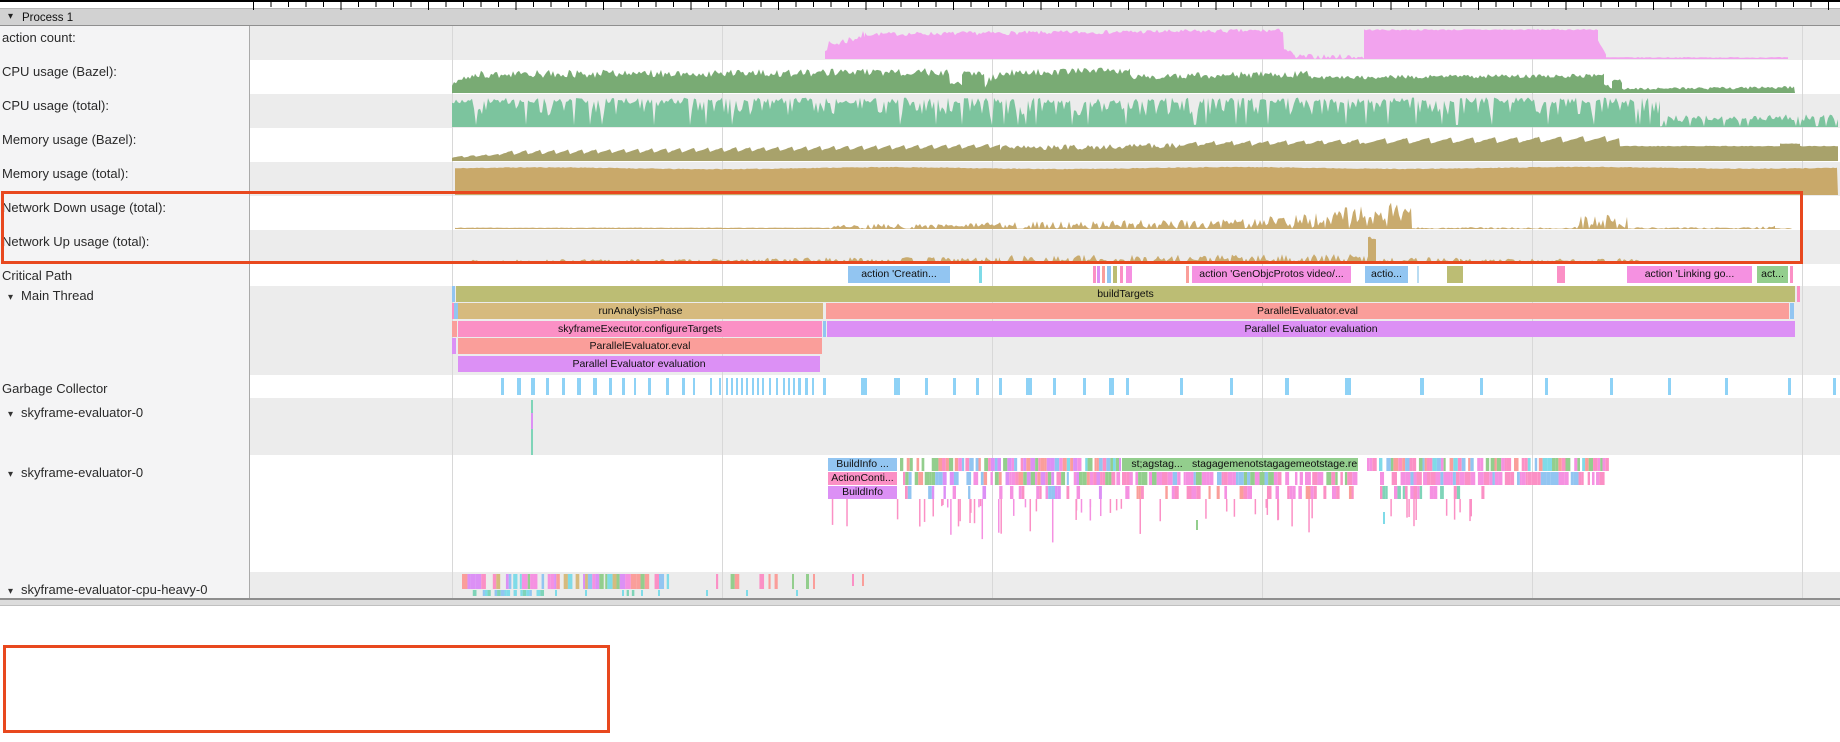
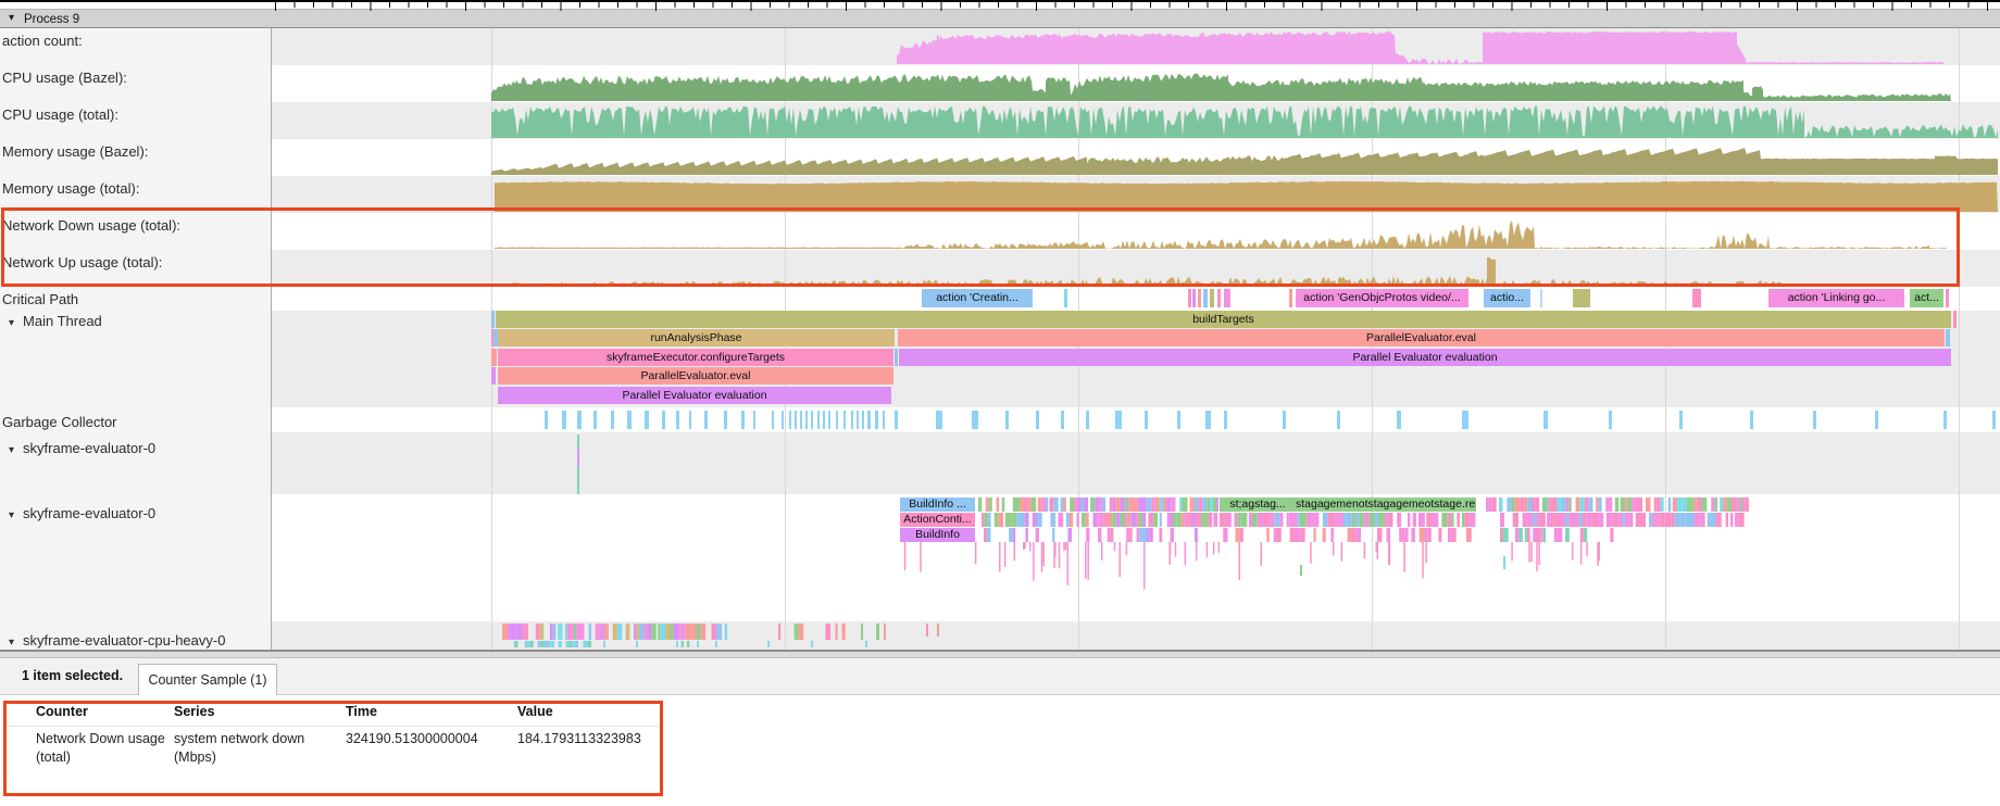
  ▾
- Process 1
+ Process 9
  action count:
  CPU usage (Bazel):
  CPU usage (total):
  Memory usage (Bazel):
  Memory usage (total):
  Network Down usage (total):
  Network Up usage (total):
  Critical Path
  ▾ Main Thread
  Garbage Collector
  ▾ skyframe-evaluator-0
  ▾ skyframe-evaluator-0
  ▾ skyframe-evaluator-cpu-heavy-0
  action 'Creatin...
  action 'GenObjcProtos video/...
  actio...
  action 'Linking go...
  act...
  buildTargets
  runAnalysisPhase
  ParallelEvaluator.eval
  skyframeExecutor.configureTargets
  Parallel Evaluator evaluation
  ParallelEvaluator.eval
  Parallel Evaluator evaluation
  BuildInfo ...
  st;agstag...
  stagagemenotstagagemeotstage.re
  ActionConti...
  BuildInfo
+ 1 item selected.
+ Counter Sample (1)
+ Counter
+ Series
+ Time
+ Value
+ Network Down usage
+ (total)
+ system network down
+ (Mbps)
+ 324190.51300000004
+ 184.1793113323983
